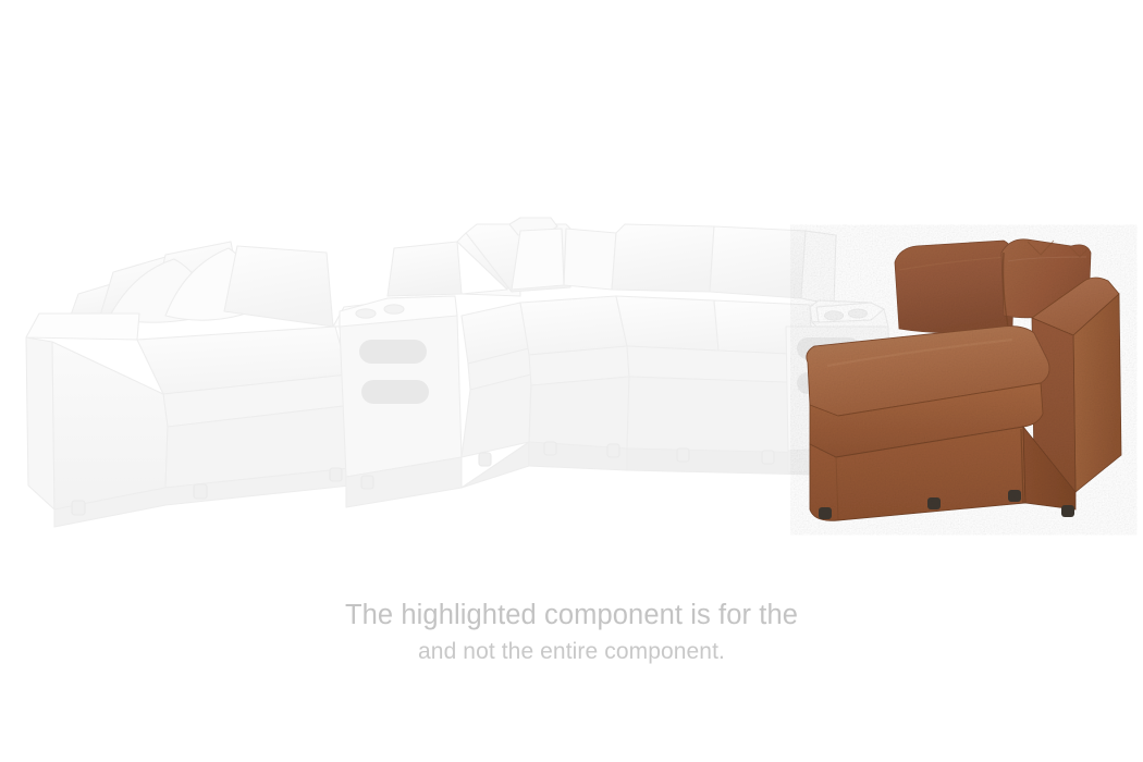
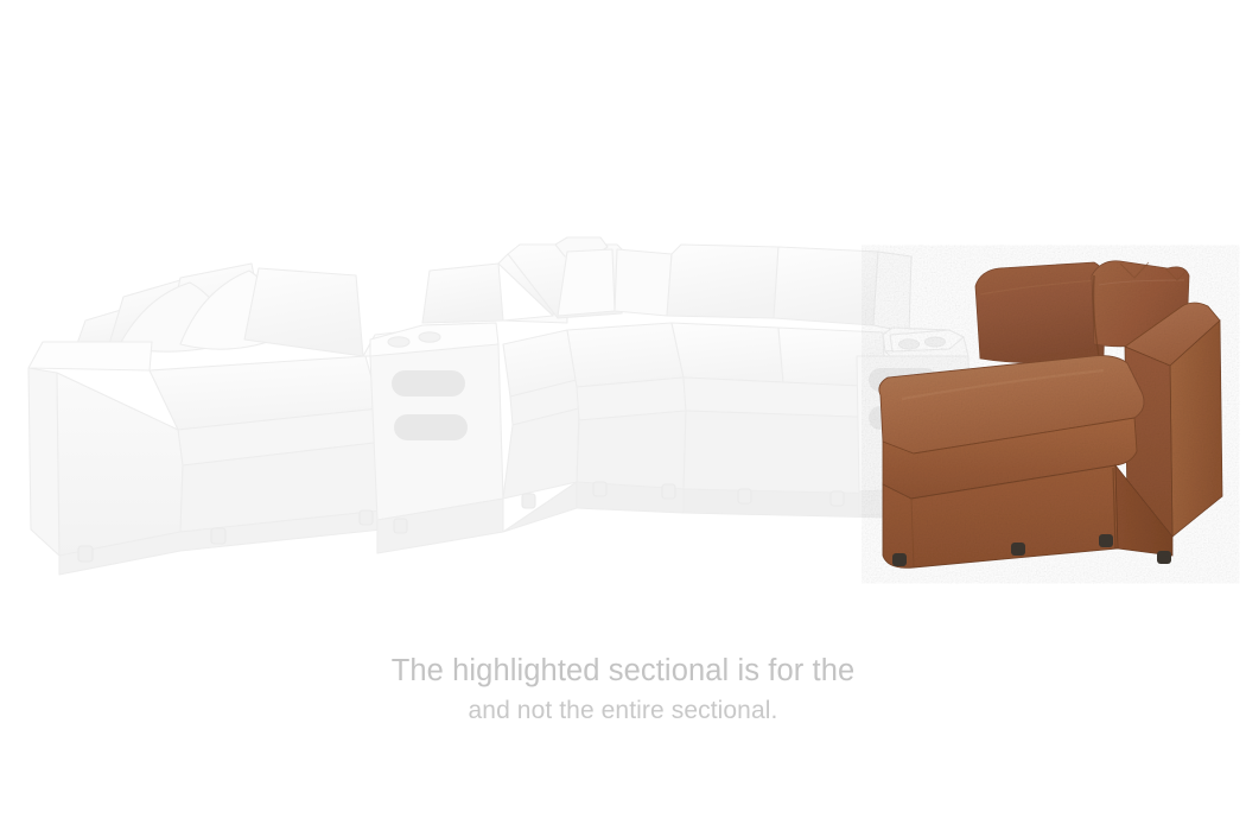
- The highlighted component is for the
+ The highlighted sectional is for the
- and not the entire component.
+ and not the entire sectional.
